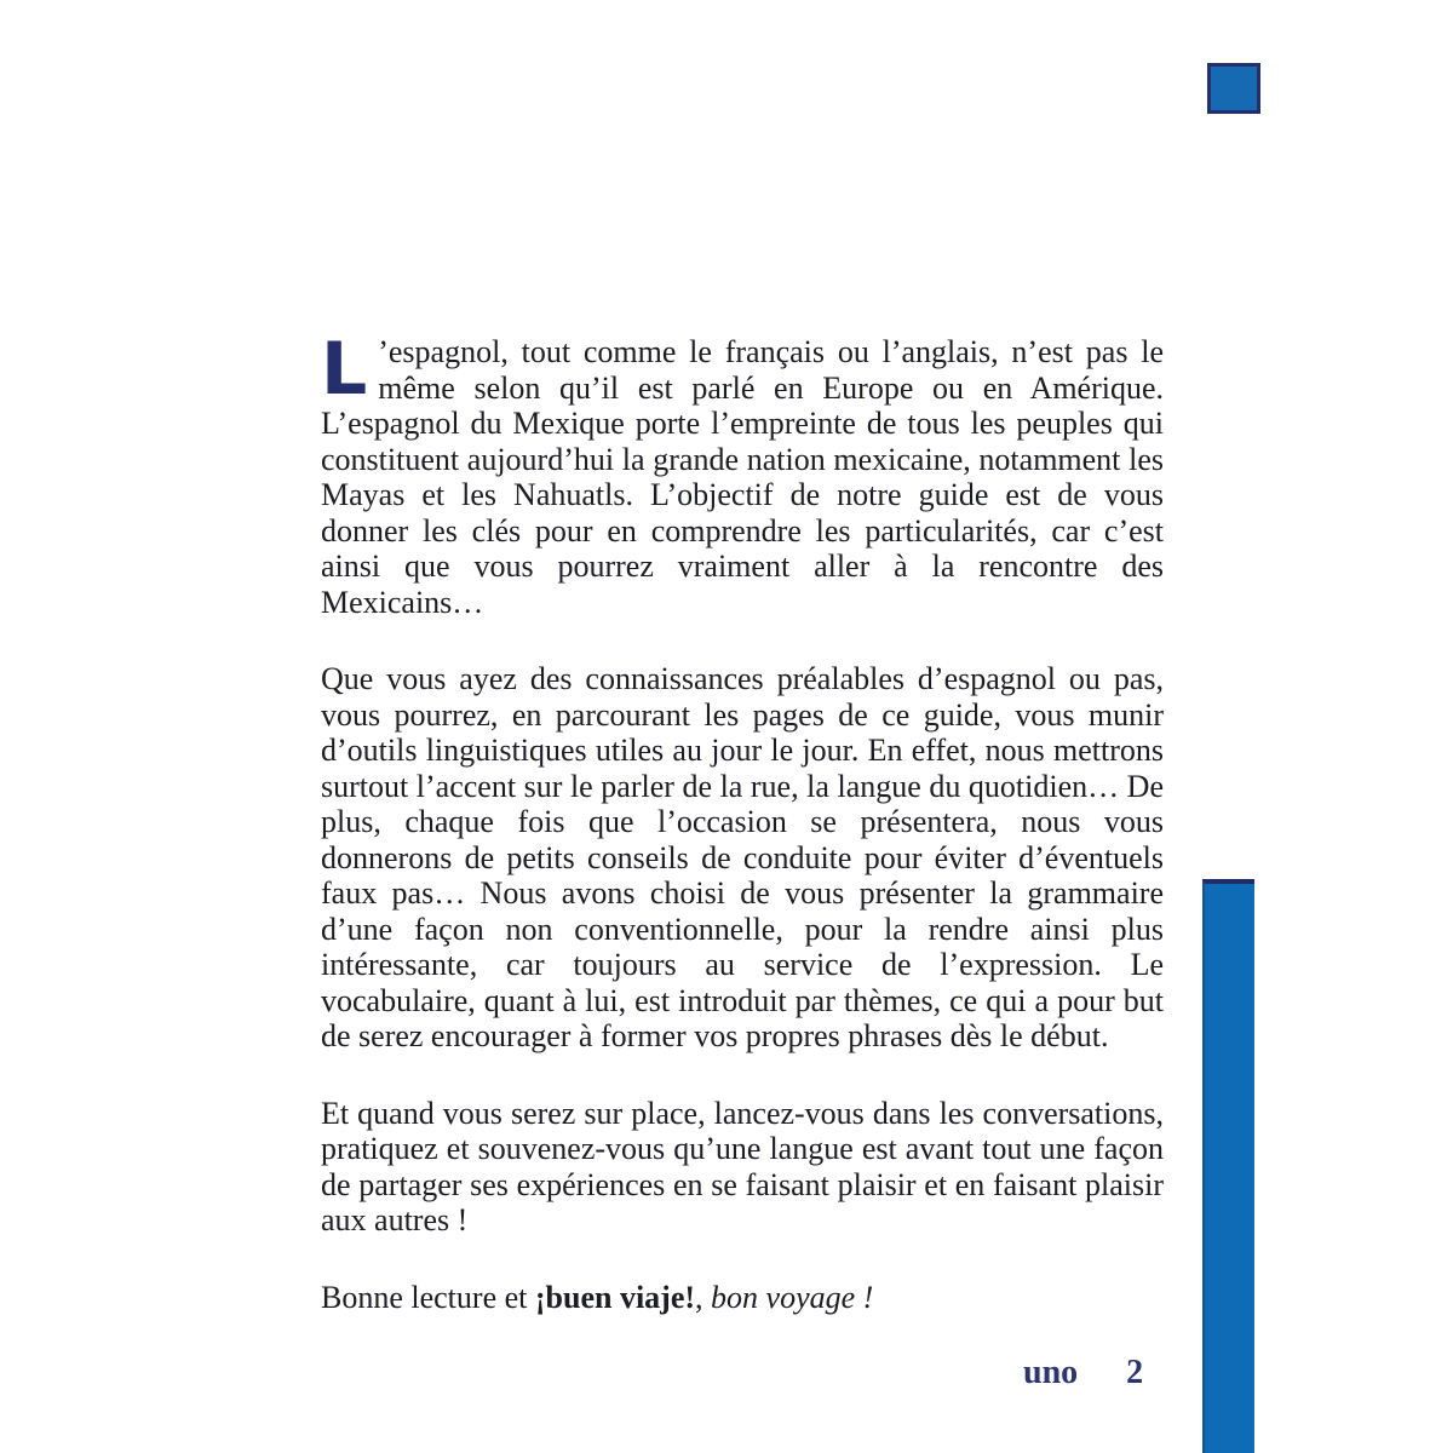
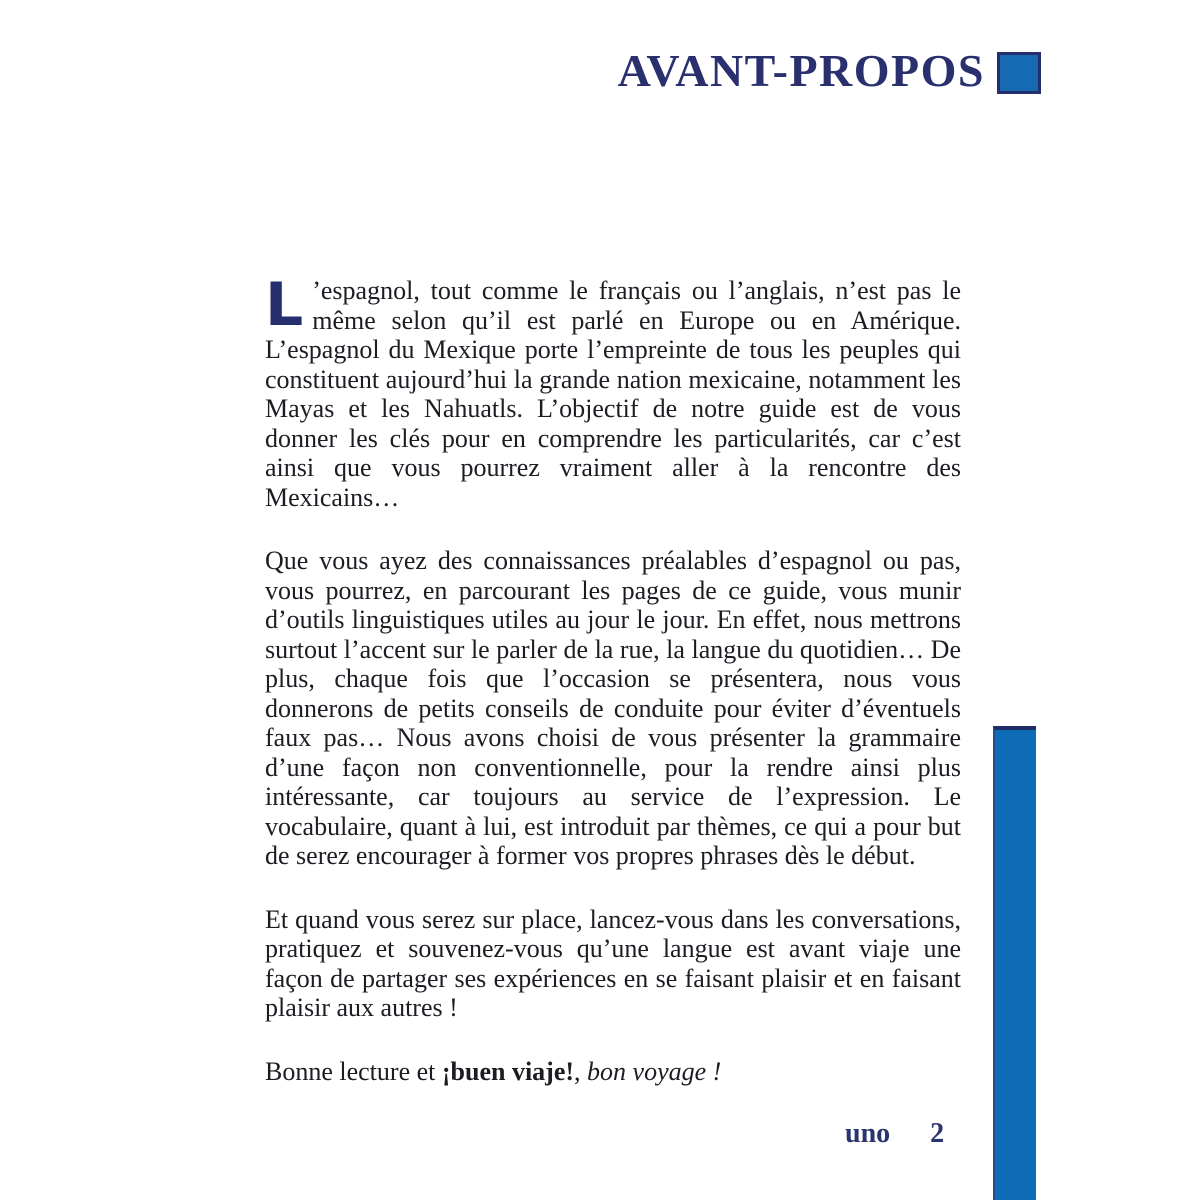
+ AVANT-PROPOS
  L
  ’espagnol, tout comme le français ou l’anglais, n’est pas le même selon qu’il est parlé en Europe ou en Amérique. L’espagnol du Mexique porte l’empreinte de tous les peuples qui constituent aujourd’hui la grande nation mexicaine, notamment les Mayas et les Nahuatls. L’objectif de notre guide est de vous donner les clés pour en comprendre les particularités, car c’est ainsi que vous pourrez vraiment aller à la rencontre des Mexicains…
  Que vous ayez des connaissances préalables d’espagnol ou pas, vous pourrez, en parcourant les pages de ce guide, vous munir d’outils linguistiques utiles au jour le jour. En effet, nous mettrons surtout l’accent sur le parler de la rue, la langue du quotidien… De plus, chaque fois que l’occasion se présentera, nous vous donnerons de petits conseils de conduite pour éviter d’éventuels faux pas… Nous avons choisi de vous présenter la grammaire d’une façon non conventionnelle, pour la rendre ainsi plus intéressante, car toujours au service de l’expression. Le vocabulaire, quant à lui, est introduit par thèmes, ce qui a pour but de serez encourager à former vos propres phrases dès le début.
- Et quand vous serez sur place, lancez-vous dans les conversations, pratiquez et souvenez-vous qu’une langue est avant tout une façon de partager ses expériences en se faisant plaisir et en faisant plaisir aux autres !
+ Et quand vous serez sur place, lancez-vous dans les conversations, pratiquez et souvenez-vous qu’une langue est avant viaje une façon de partager ses expériences en se faisant plaisir et en faisant plaisir aux autres !
  Bonne lecture et ¡buen viaje!, bon voyage !
  uno
  2
